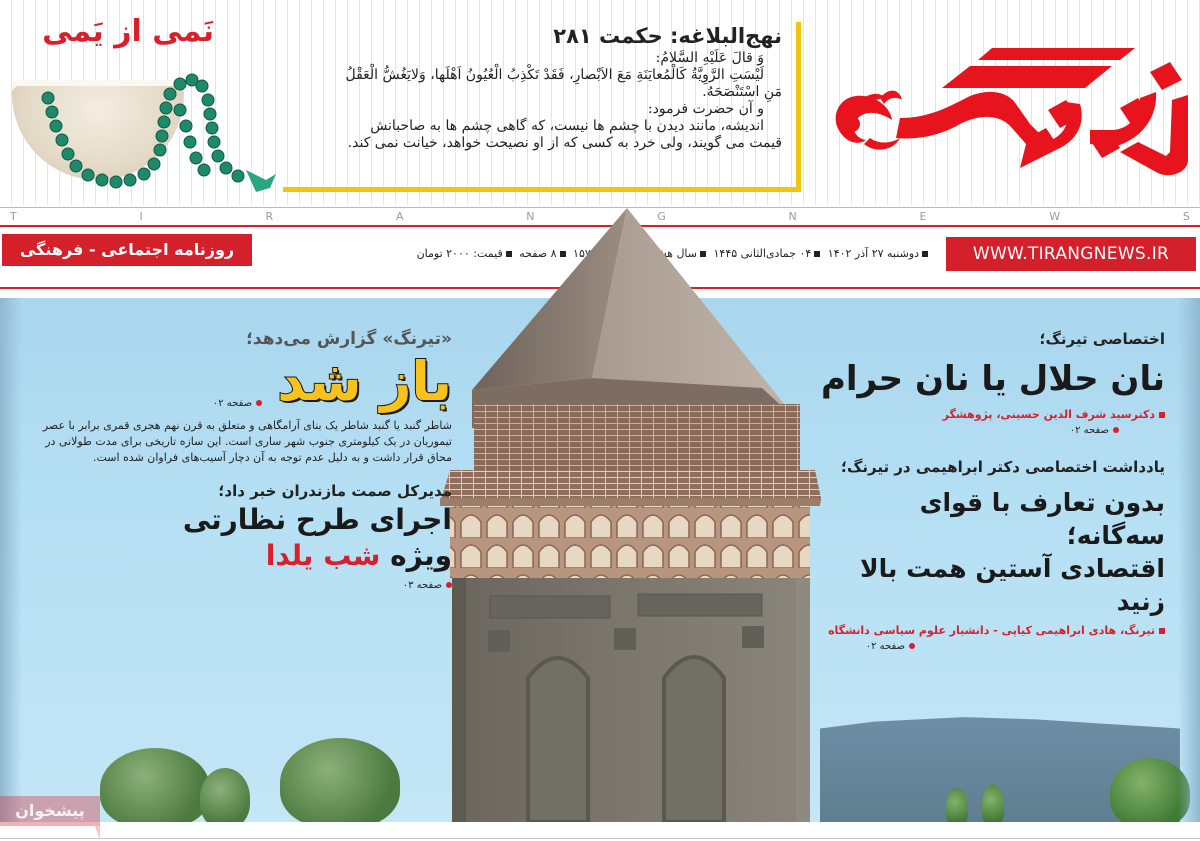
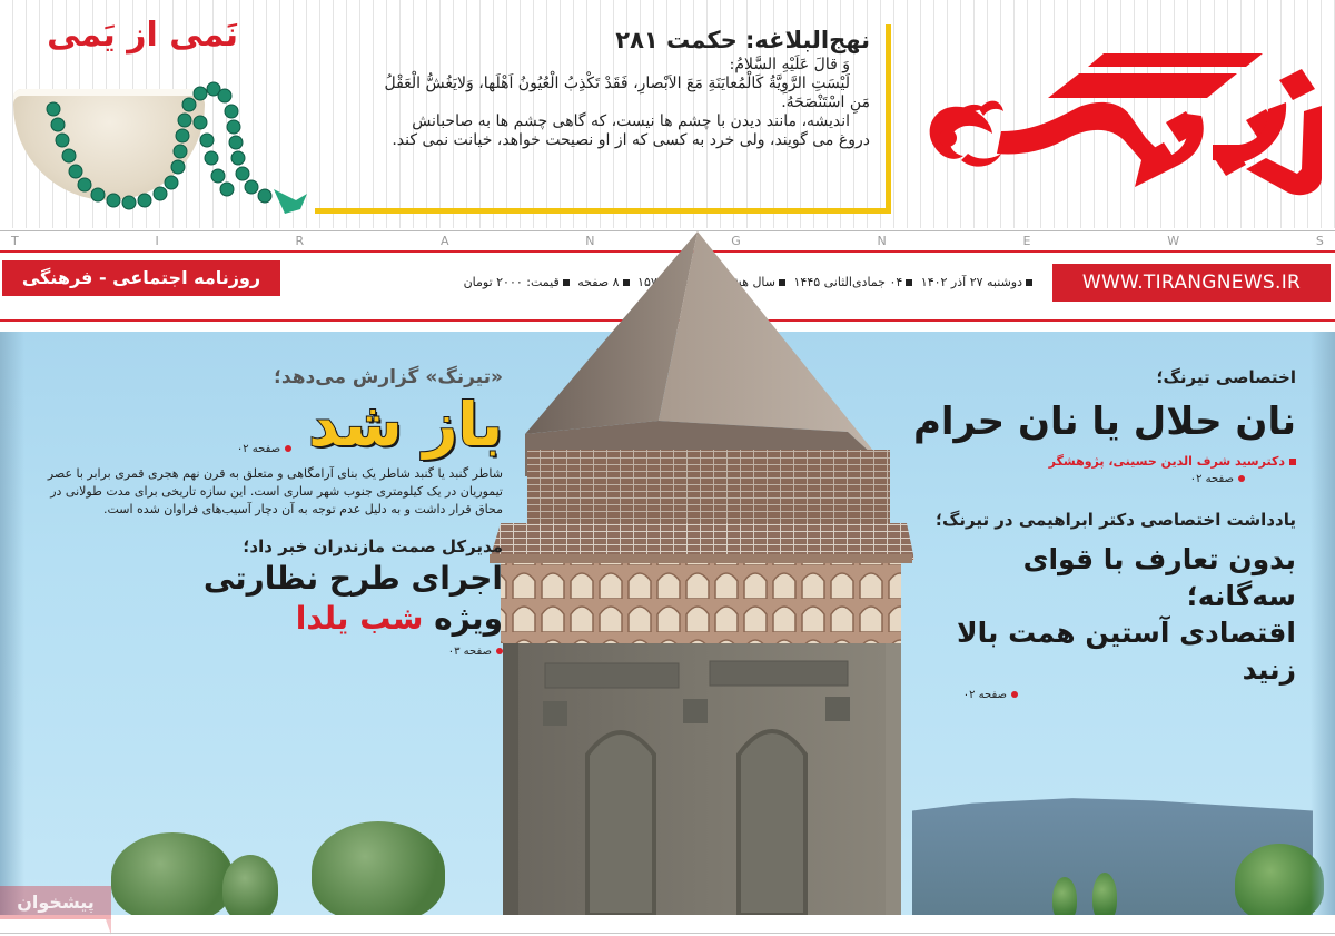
  نَمی از یَمی
  نهج‌البلاغه: حکمت ۲۸۱
  وَ قالَ عَلَیْهِ السَّلامُ:
  لَیْسَتِ الرَّوِیَّةُ کَالْمُعایَنَةِ مَعَ الاَبْصارِ، فَقَدْ تَکْذِبُ الْعُیُونُ اَهْلَها، وَلایَغُشُّ الْعَقْلُ
  مَنِ اسْتَنْصَحَهُ.
- و آن حضرت فرمود:
  اندیشه، مانند دیدن با چشم ها نیست، که گاهی چشم ها به صاحبانش
- قیمت می گویند، ولی خرد به کسی که از او نصیحت خواهد، خیانت نمی کند.
+ دروغ می گویند، ولی خرد به کسی که از او نصیحت خواهد، خیانت نمی کند.
  T
  I
  R
  A
  N
  G
  N
  E
  W
  S
  روزنامه اجتماعی - فرهنگی
  دوشنبه ۲۷ آذر ۱۴۰۲ ۰۴ جمادی‌الثانی ۱۴۴۵ سال ه ۱۵۷ ۸ صفحه قیمت: ۲۰۰۰ تومان
  WWW.TIRANGNEWS.IR
  «تیرنگ» گزارش می‌دهد؛
  باز شد صفحه ۰۲
  شاطر گنبد یا گنبد شاطر یک بنای آرامگاهی و متعلق به قرن نهم هجری قمری برابر با عصر تیموریان در یک کیلومتری جنوب شهر ساری است. این سازه تاریخی برای مدت طولانی در محاق قرار داشت و به دلیل عدم توجه به آن دچار آسیب‌های فراوان شده است.
  مدیرکل صمت مازندران خبر داد؛
  اجرای طرح نظارتی
  ویژه شب یلدا
  صفحه ۰۳
  اختصاصی تیرنگ؛
  نان حلال یا نان حرام
  دکترسید شرف الدین حسینی، پژوهشگر
  صفحه ۰۲
  یادداشت اختصاصی دکتر ابراهیمی در تیرنگ؛
  بدون تعارف با قوای سه‌گانه؛
  اقتصادی آستین همت بالا زنید
- تیرنگ، هادی ابراهیمی کیاپی - دانشیار علوم سیاسی دانشگاه
  صفحه ۰۲
  پیشخوان
